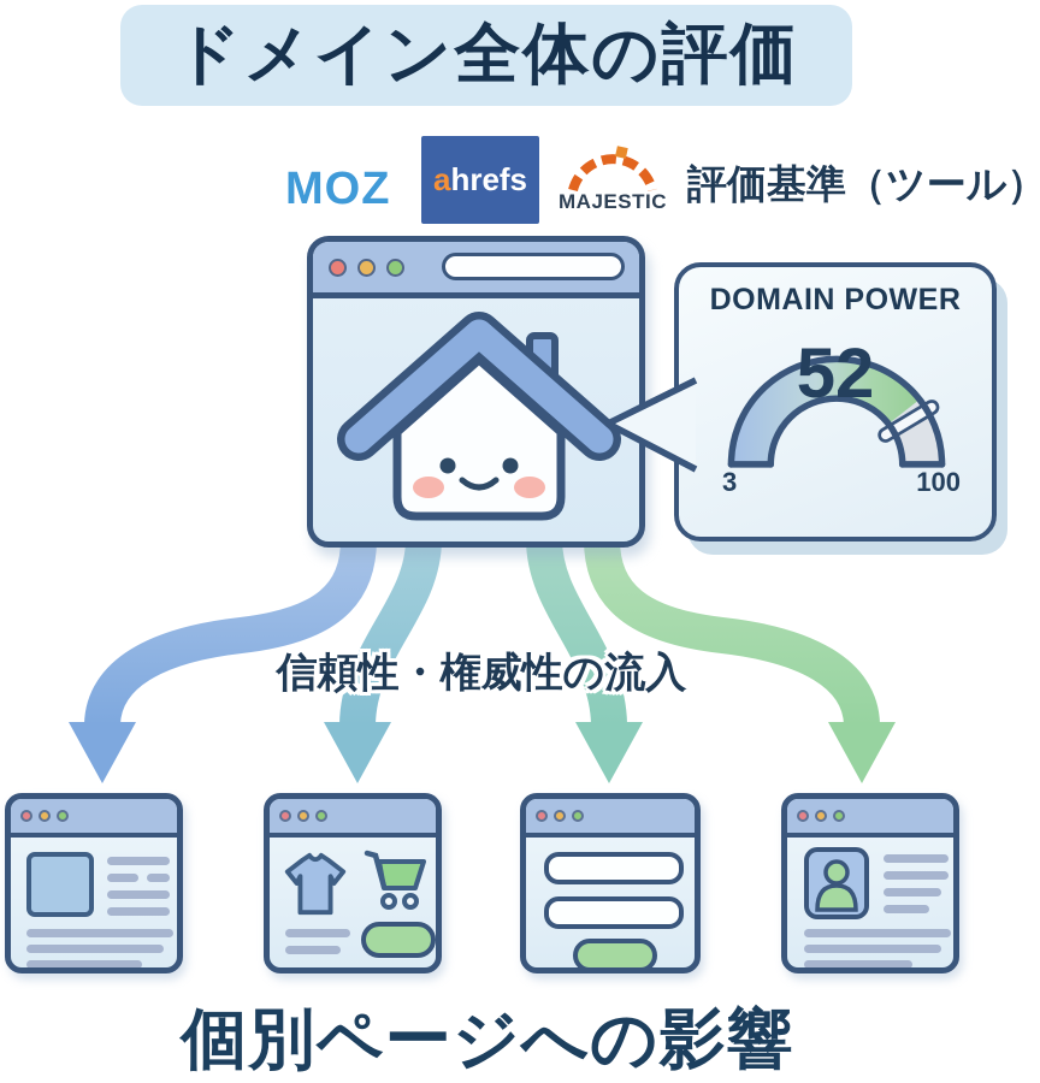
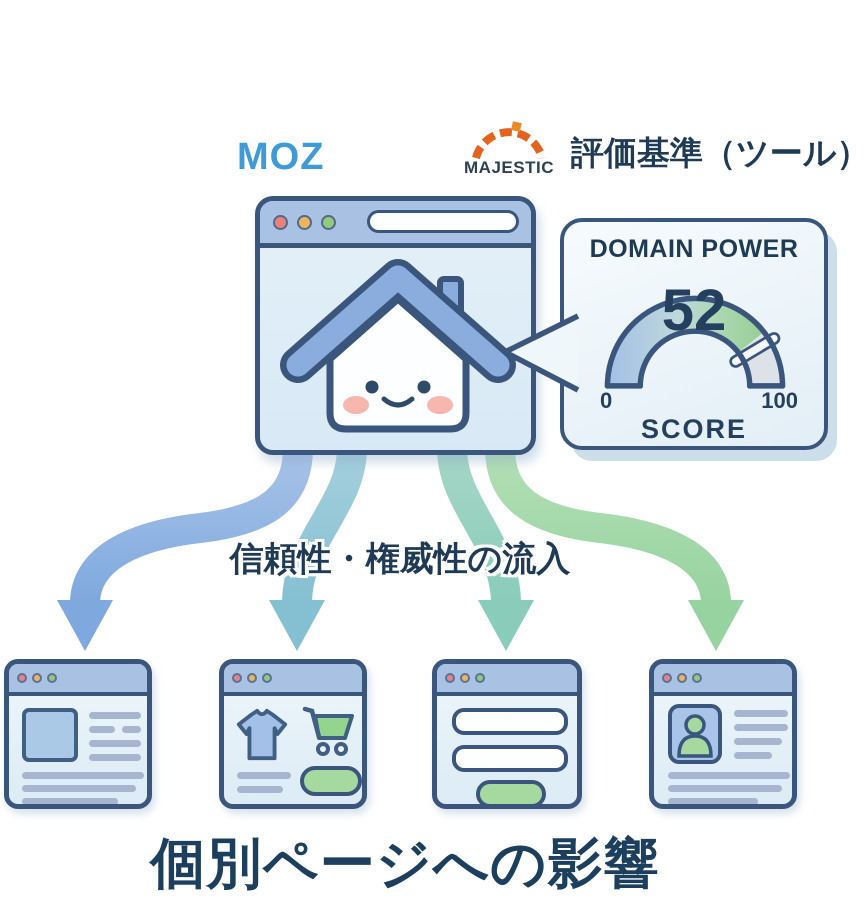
- ドメイン全体の評価
  MOZ
- a
- hrefs
  MAJESTIC
  評価基準（ツール）
  DOMAIN POWER
  52
- 3
+ 0
  100
+ SCORE
  信頼性・権威性の流入
  個別ページへの影響
